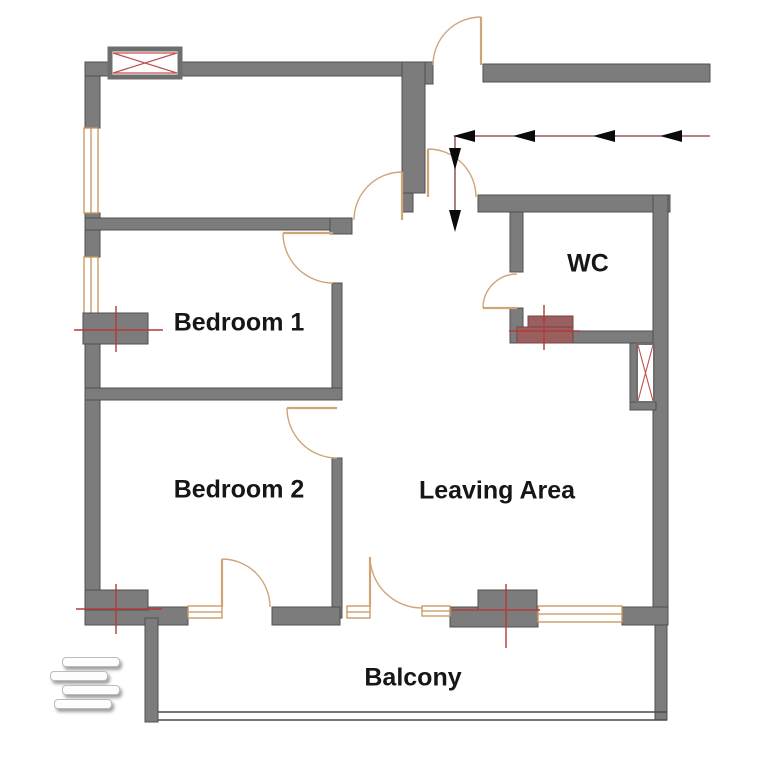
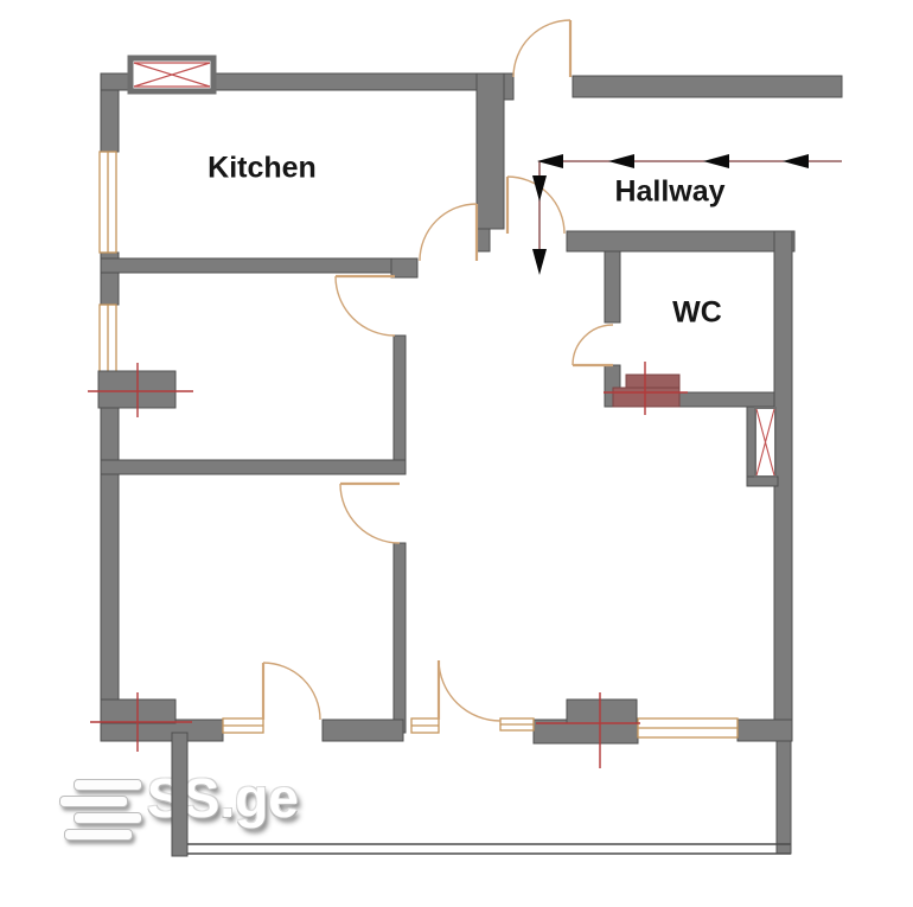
+ SS.ge
+ Kitchen
+ Hallway
  WC
- Bedroom 1
- Bedroom 2
- Leaving Area
- Balcony
